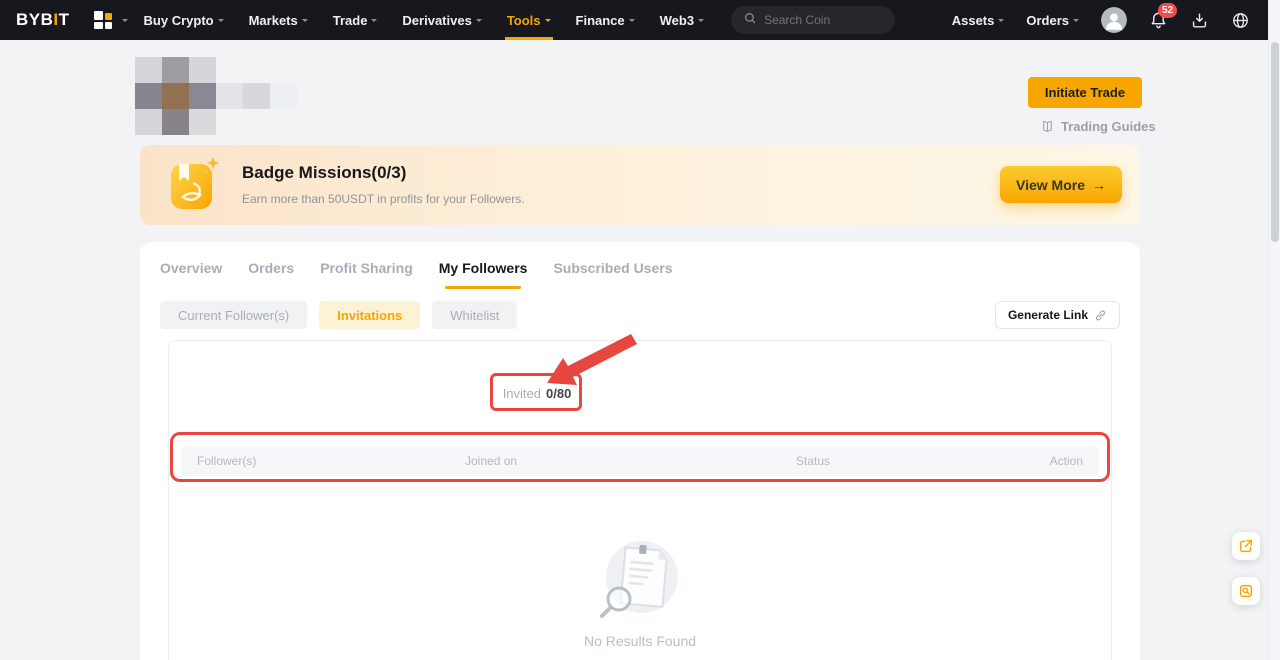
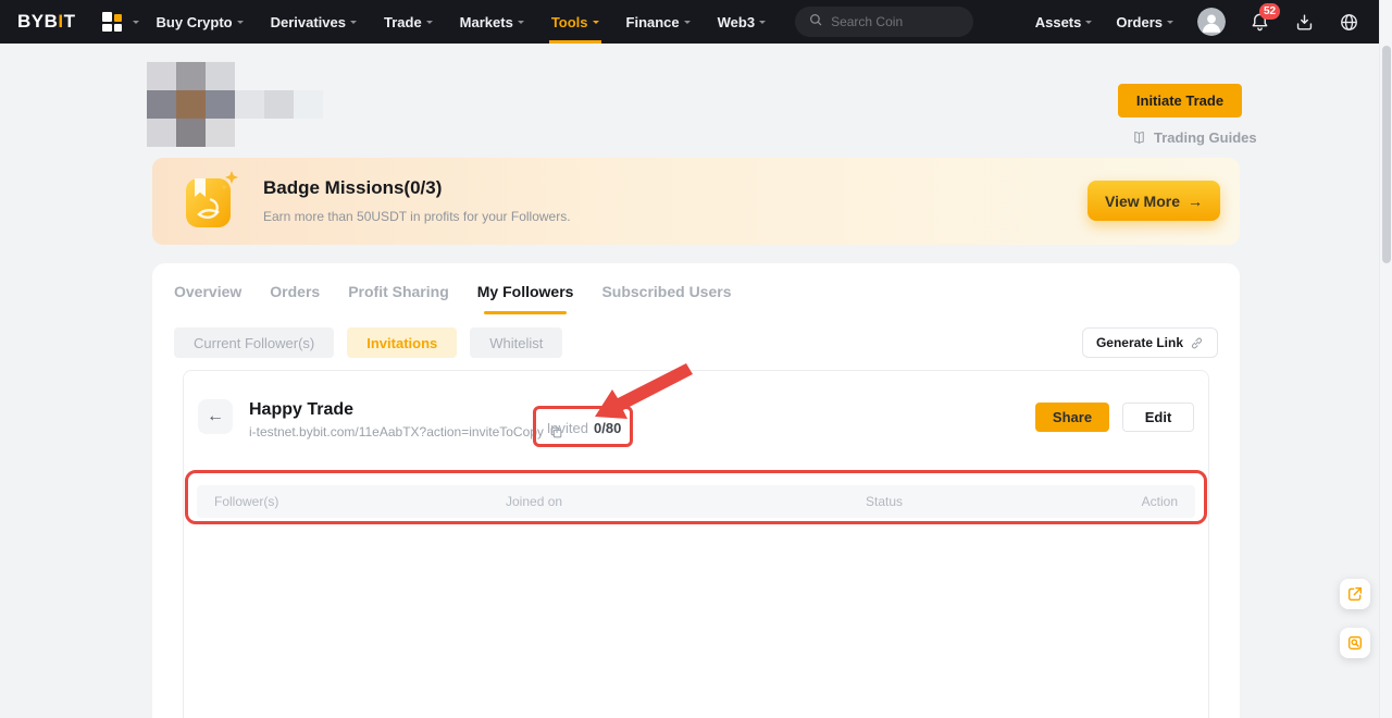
  BYBIT
  Buy Crypto
- Markets
+ Derivatives
  Trade
- Derivatives
+ Markets
  Tools
  Finance
  Web3
  Search Coin
  Assets
  Orders
  52
  Initiate Trade
  Trading Guides
  Badge Missions(0/3)
  Earn more than 50USDT in profits for your Followers.
  View More
  →
  Overview
  Orders
  Profit Sharing
  My Followers
  Subscribed Users
  Current Follower(s)
  Invitations
  Whitelist
  Generate Link
+ ←
+ Happy Trade
+ i-testnet.bybit.com/11eAabTX?action=inviteToCopy
+ Share
+ Edit
  Invited
  0/80
  Follower(s)
  Joined on
  Status
  Action
- No Results Found
